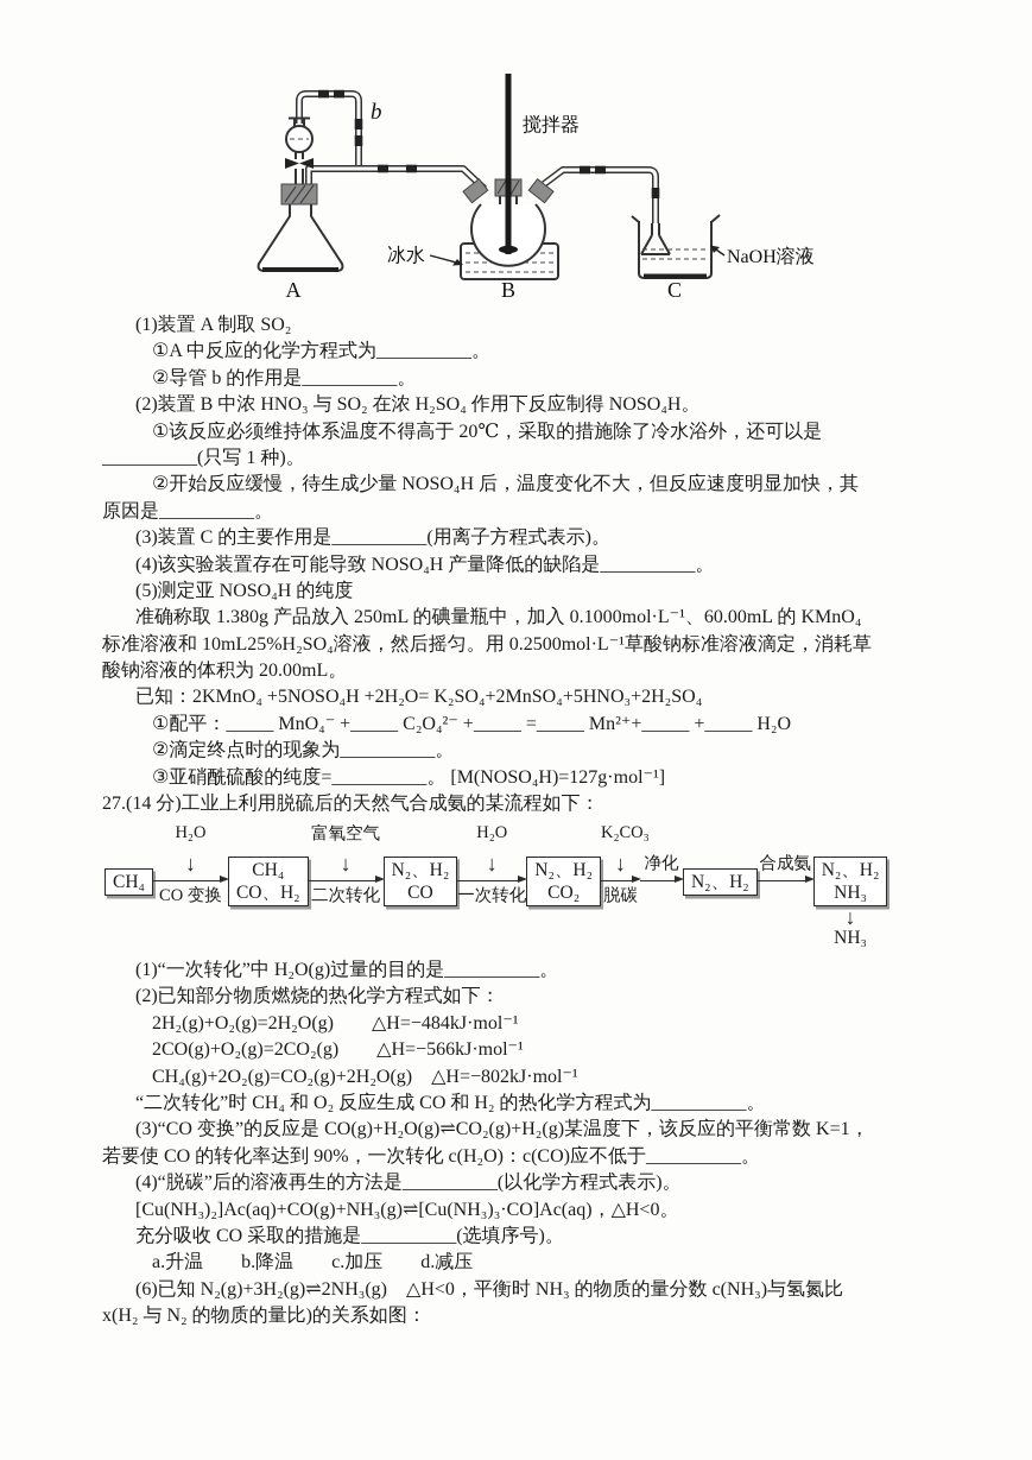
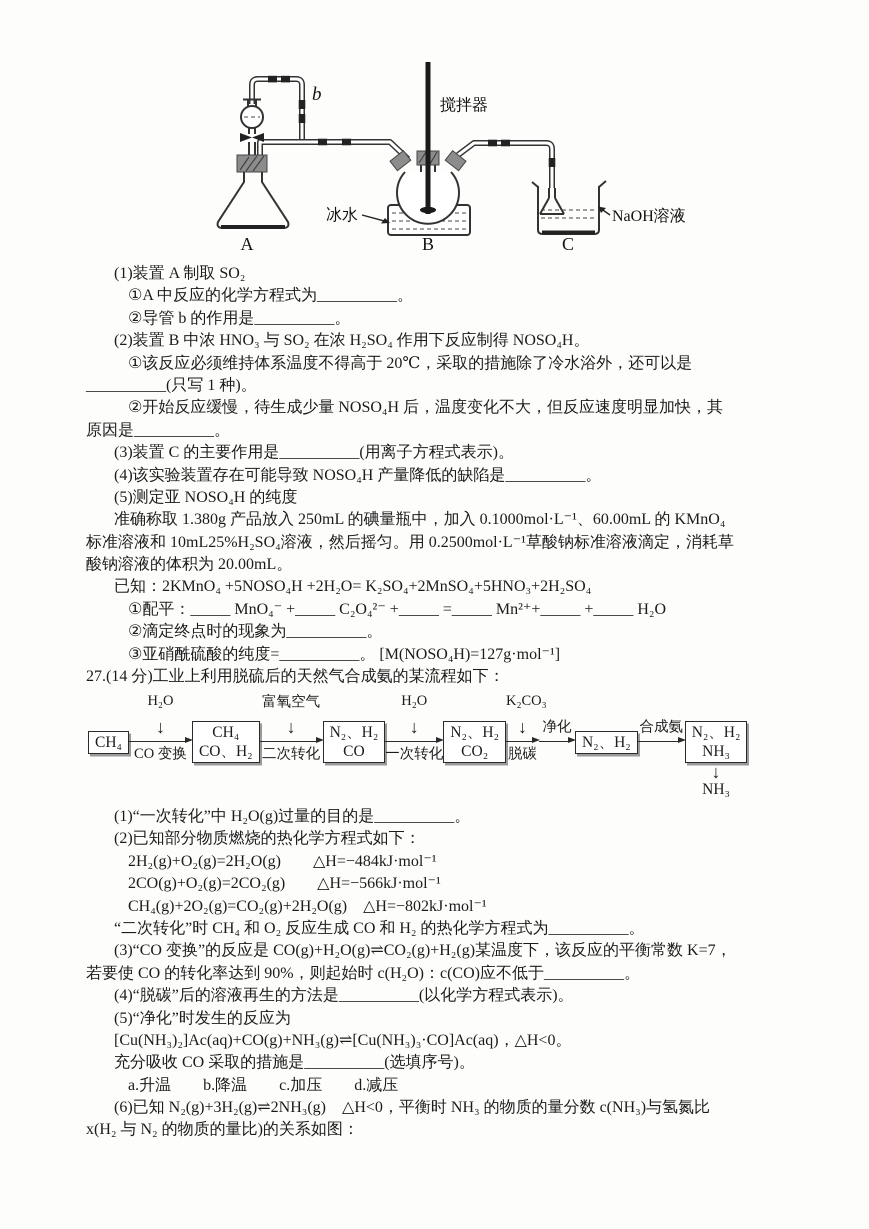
  b
  搅拌器
  冰水
  NaOH溶液
  A
  B
  C
  (1)装置 A 制取 SO₂
  ①A 中反应的化学方程式为__________。
  ②导管 b 的作用是__________。
  (2)装置 B 中浓 HNO₃ 与 SO₂ 在浓 H₂SO₄ 作用下反应制得 NOSO₄H。
  ①该反应必须维持体系温度不得高于 20℃，采取的措施除了冷水浴外，还可以是
  __________(只写 1 种)。
  ②开始反应缓慢，待生成少量 NOSO₄H 后，温度变化不大，但反应速度明显加快，其
  原因是__________。
  (3)装置 C 的主要作用是__________(用离子方程式表示)。
  (4)该实验装置存在可能导致 NOSO₄H 产量降低的缺陷是__________。
  (5)测定亚 NOSO₄H 的纯度
  准确称取 1.380g 产品放入 250mL 的碘量瓶中，加入 0.1000mol·L⁻¹、60.00mL 的 KMnO₄
  标准溶液和 10mL25%H₂SO₄溶液，然后摇匀。用 0.2500mol·L⁻¹草酸钠标准溶液滴定，消耗草
  酸钠溶液的体积为 20.00mL。
  已知：2KMnO₄ +5NOSO₄H +2H₂O= K₂SO₄+2MnSO₄+5HNO₃+2H₂SO₄
  ①配平：_____ MnO₄⁻ +_____ C₂O₄²⁻ +_____ =_____ Mn²⁺+_____ +_____ H₂O
  ②滴定终点时的现象为__________。
  ③亚硝酰硫酸的纯度=__________。 [M(NOSO₄H)=127g·mol⁻¹]
  27.(14 分)工业上利用脱硫后的天然气合成氨的某流程如下：
  CH₄
  H₂O
  ↓
  CO 变换
  CH₄
  CO、H₂
  富氧空气
  ↓
  二次转化
  N₂、H₂
  CO
  H₂O
  ↓
  一次转化
  N₂、H₂
  CO₂
  K₂CO
  ↓
  脱碳
  净化
  N₂、H₂
  合成氨
  N₂、H₂
  NH₃
  ↓
  NH₃
  (1)“一次转化”中 H₂O(g)过量的目的是__________。
  (2)已知部分物质燃烧的热化学方程式如下：
  2H₂(g)+O₂(g)=2H₂O(g) △H=−484kJ·mol⁻¹
  2CO(g)+O₂(g)=2CO₂(g) △H=−566kJ·mol⁻¹
  CH₄(g)+2O₂(g)=CO₂(g)+2H₂O(g) △H=−802kJ·mol⁻¹
  “二次转化”时 CH₄ 和 O₂ 反应生成 CO 和 H₂ 的热化学方程式为__________。
- (3)“CO 变换”的反应是 CO(g)+H₂O(g)⇌CO₂(g)+H₂(g)某温度下，该反应的平衡常数 K=1，
+ (3)“CO 变换”的反应是 CO(g)+H₂O(g)⇌CO₂(g)+H₂(g)某温度下，该反应的平衡常数 K=7，
- 若要使 CO 的转化率达到 90%，一次转化 c(H₂O)：c(CO)应不低于__________。
+ 若要使 CO 的转化率达到 90%，则起始时 c(H₂O)：c(CO)应不低于__________。
  (4)“脱碳”后的溶液再生的方法是__________(以化学方程式表示)。
+ (5)“净化”时发生的反应为
  [Cu(NH₃)₂]Ac(aq)+CO(g)+NH₃(g)⇌[Cu(NH₃)₃·CO]Ac(aq)，△H<0。
  充分吸收 CO 采取的措施是__________(选填序号)。
  a.升温 b.降温 c.加压 d.减压
  (6)已知 N₂(g)+3H₂(g)⇌2NH₃(g) △H<0，平衡时 NH₃ 的物质的量分数 c(NH₃)与氢氮比
  x(H₂ 与 N₂ 的物质的量比)的关系如图：
